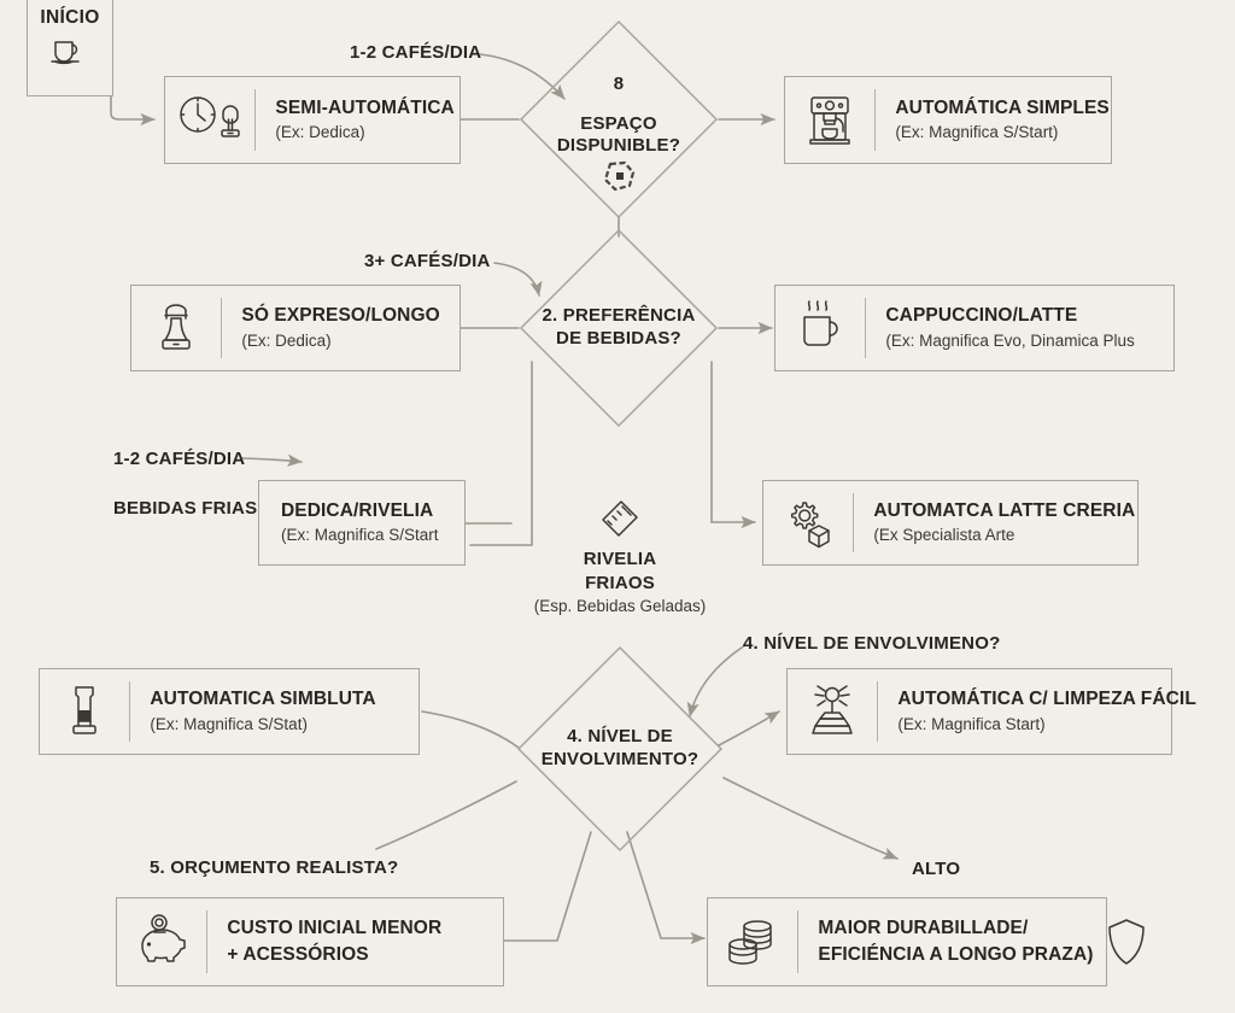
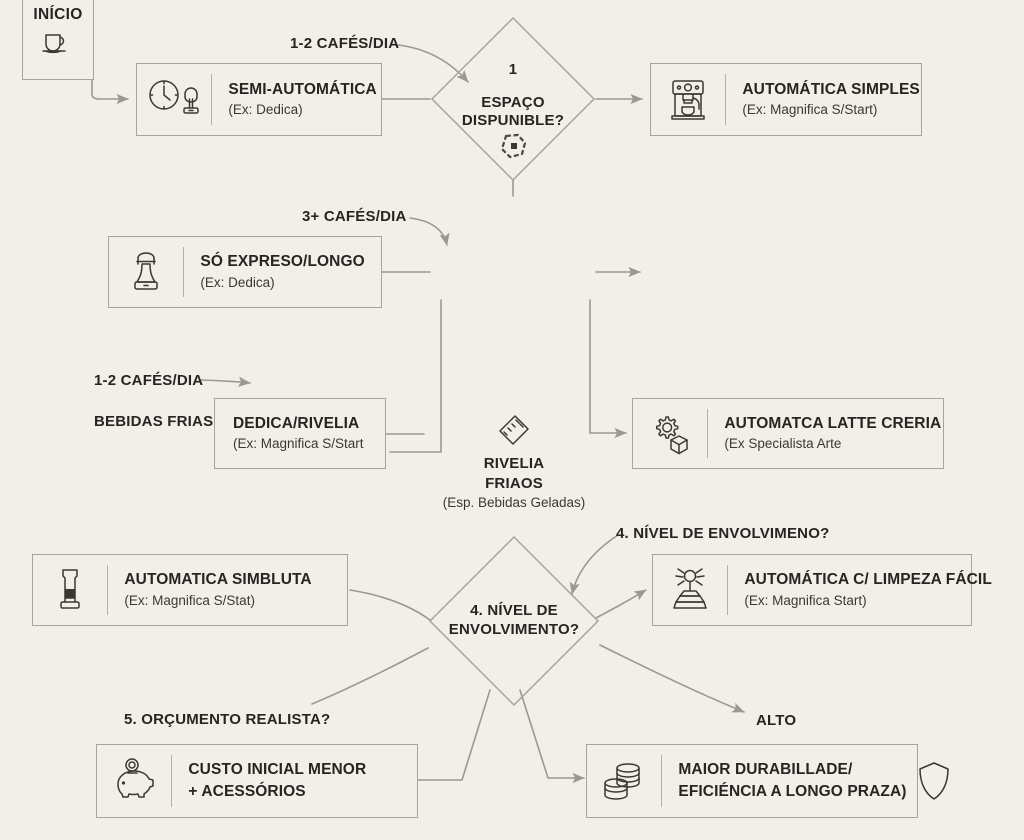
  INÍCIO
  SEMI-AUTOMÁTICA
  (Ex: Dedica)
  1-2 CAFÉS/DIA
- 8
+ 1
  ESPAÇO
  DISPUNIBLE?
  AUTOMÁTICA SIMPLES
  (Ex: Magnifica S/Start)
  3+ CAFÉS/DIA
  SÓ EXPRESO/LONGO
  (Ex: Dedica)
- 2. PREFERÊNCIA
- DE BEBIDAS?
- CAPPUCCINO/LATTE
- (Ex: Magnifica Evo, Dinamica Plus
  1-2 CAFÉS/DIA
  BEBIDAS FRIAS
  DEDICA/RIVELIA
  (Ex: Magnifica S/Start
  RIVELIA
  FRIAOS
  (Esp. Bebidas Geladas)
  AUTOMATCA LATTE CRERIA
  (Ex Specialista Arte
  4. NÍVEL DE ENVOLVIMENO?
  AUTOMATICA SIMBLUTA
  (Ex: Magnifica S/Stat)
  4. NÍVEL DE
  ENVOLVIMENTO?
  AUTOMÁTICA C/ LIMPEZA FÁCIL
  (Ex: Magnifica Start)
  5. ORÇUMENTO REALISTA?
  ALTO
  CUSTO INICIAL MENOR
  + ACESSÓRIOS
  MAIOR DURABILLADE/
  EFICIÉNCIA A LONGO PRAZA)
